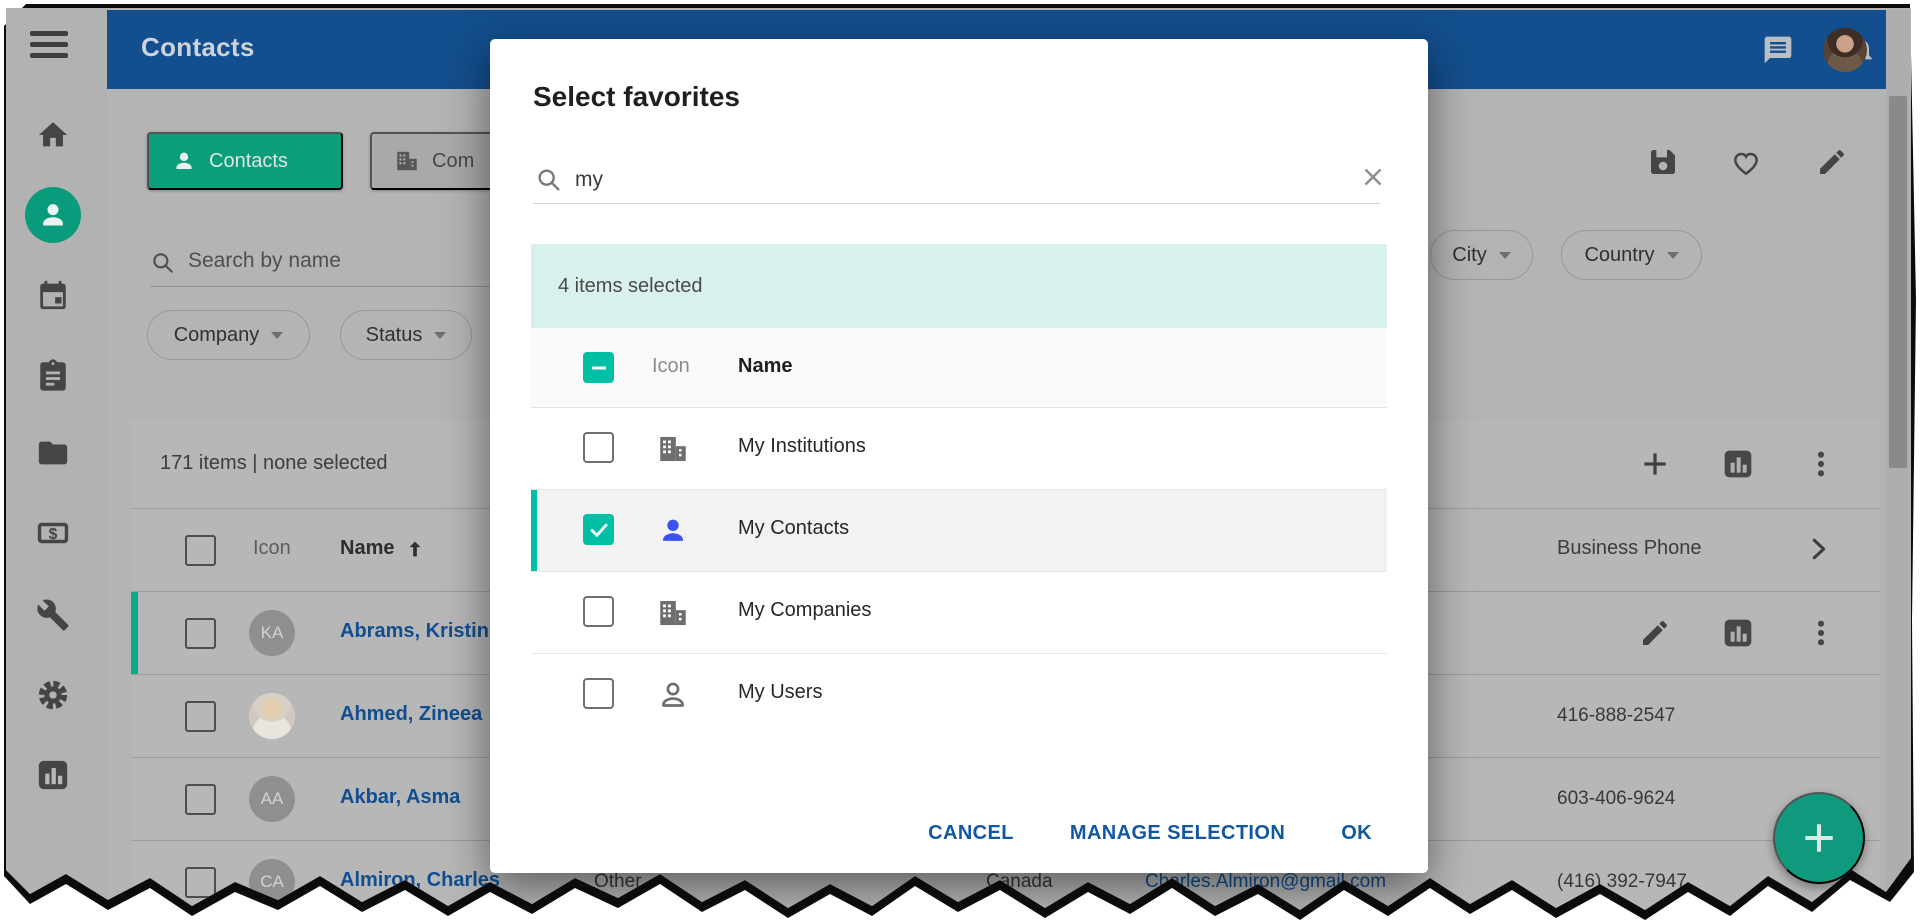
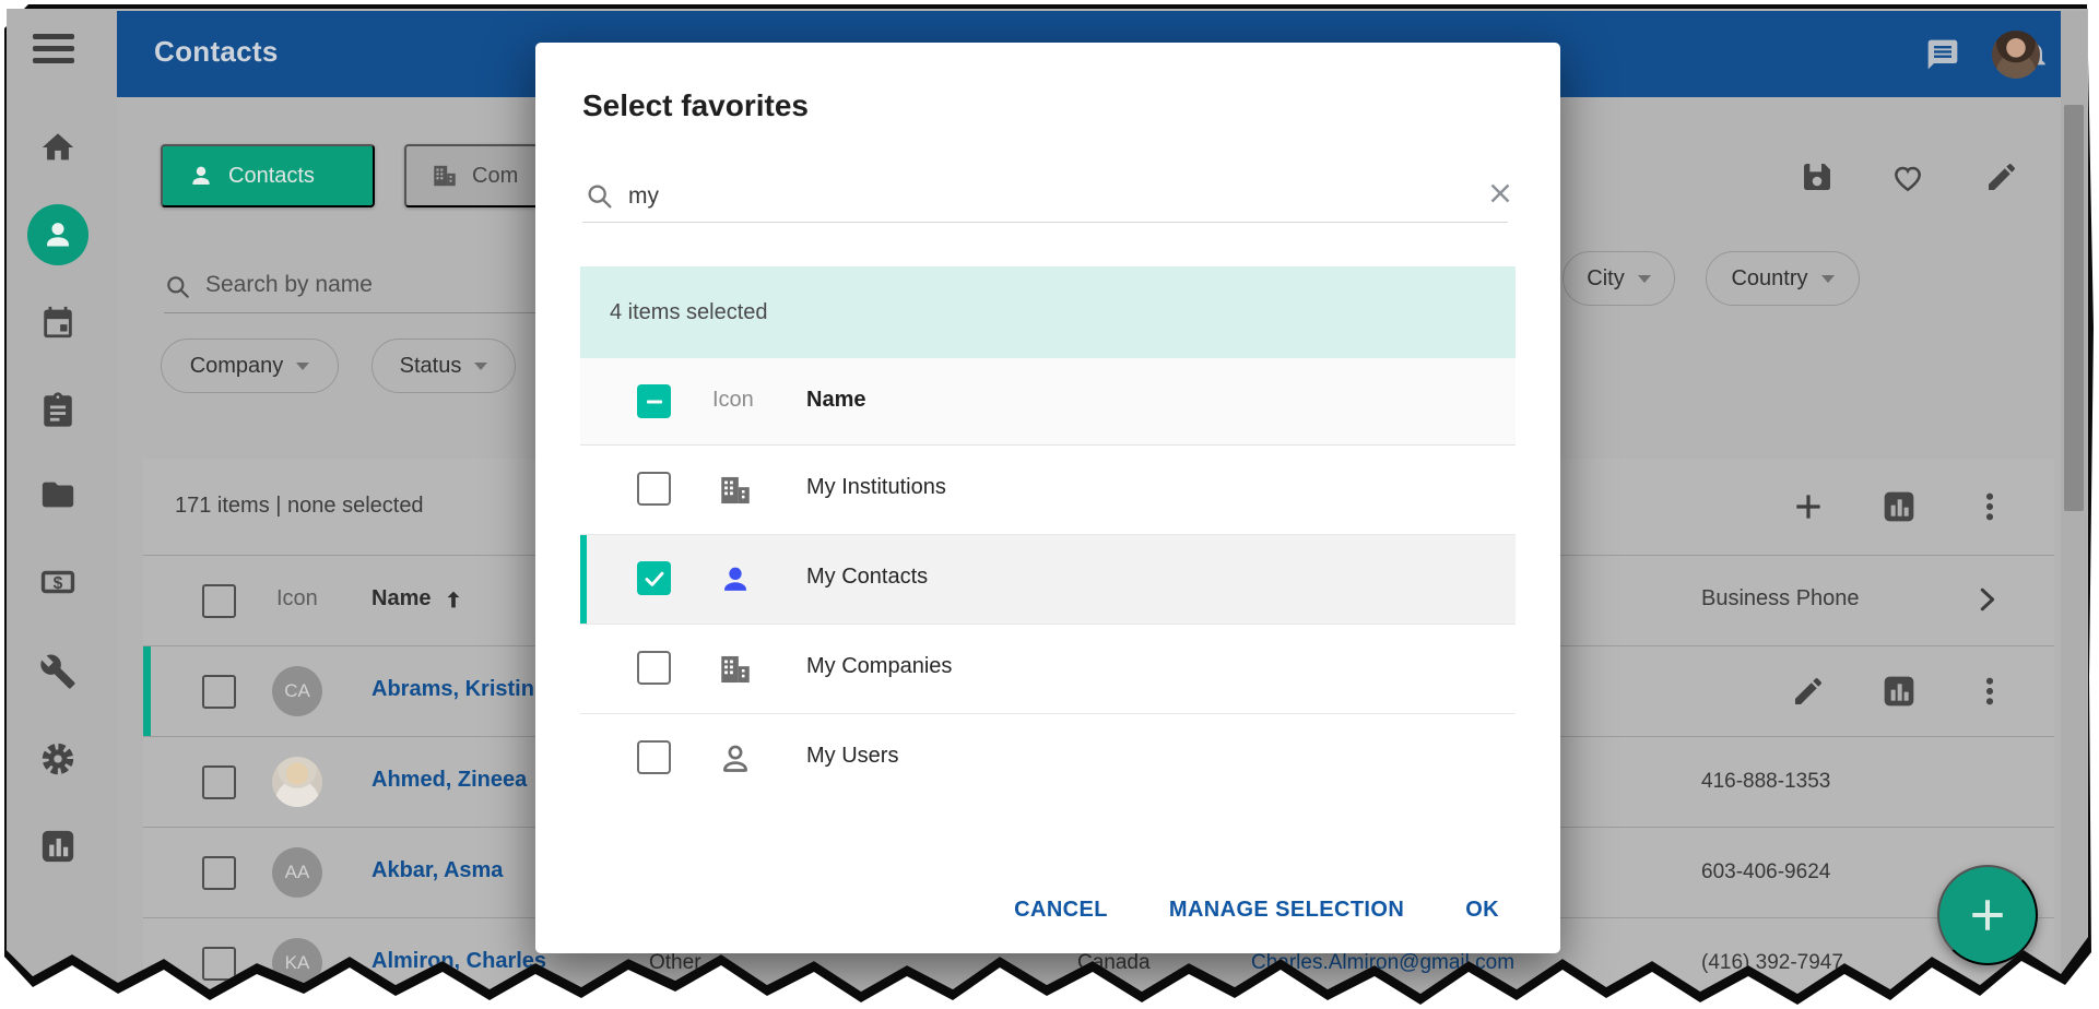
  $
  Contacts
  Contacts
  Com
  Search by name
  Company
  Status
  City
  Country
  171 items | none selected
  Icon
  Name
  Business Phone
- KA
+ CA
  Abrams, Kristin
  Ahmed, Zineea
- 416-888-2547
+ 416-888-1353
  AA
  Akbar, Asma
  603-406-9624
- CA
+ KA
  Almiron, Charles
  Other
  Canada
  Chrles.Almiron@gmai.com
  (416) 392-7947
  Select favorites
  my
  4 items selected
  Icon
  Name
  My Institutions
  My Contacts
  My Companies
  My Users
  CANCEL
  MANAGE SELECTION
  OK
